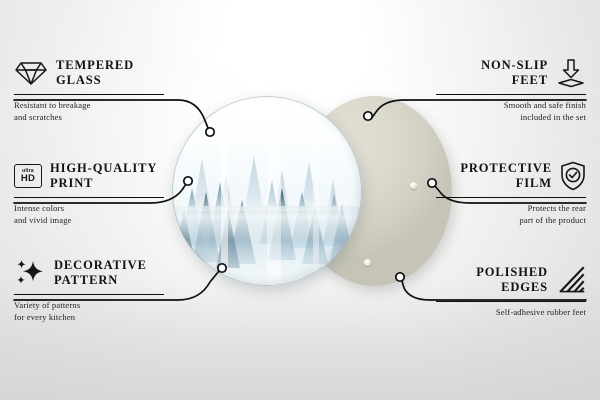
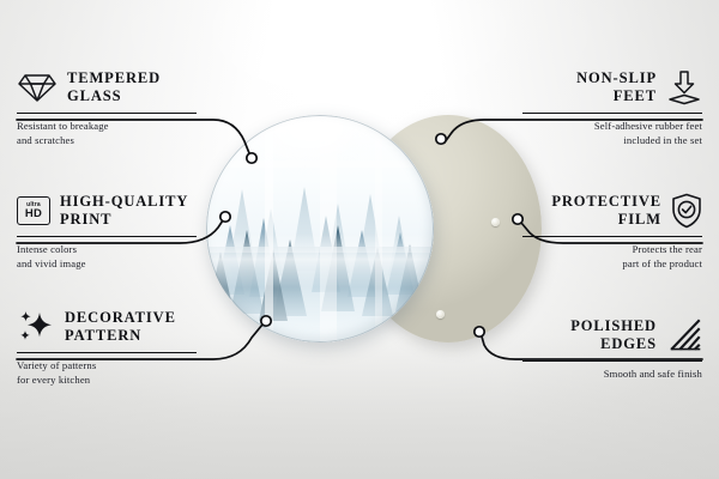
  TEMPERED
  GLASS
  Resistant to breakage
  and scratches
  HD
  HIGH-QUALITY
  PRINT
  Intense colors
  and vivid image
  DECORATIVE
  PATTERN
  Variety of patterns
  for every kitchen
  NON-SLIP
  FEET
- Smooth and safe finish
+ Self-adhesive rubber feet
  included in the set
  PROTECTIVE
  FILM
  Protects the rear
  part of the product
  POLISHED
  EDGES
- Self-adhesive rubber feet
+ Smooth and safe finish
